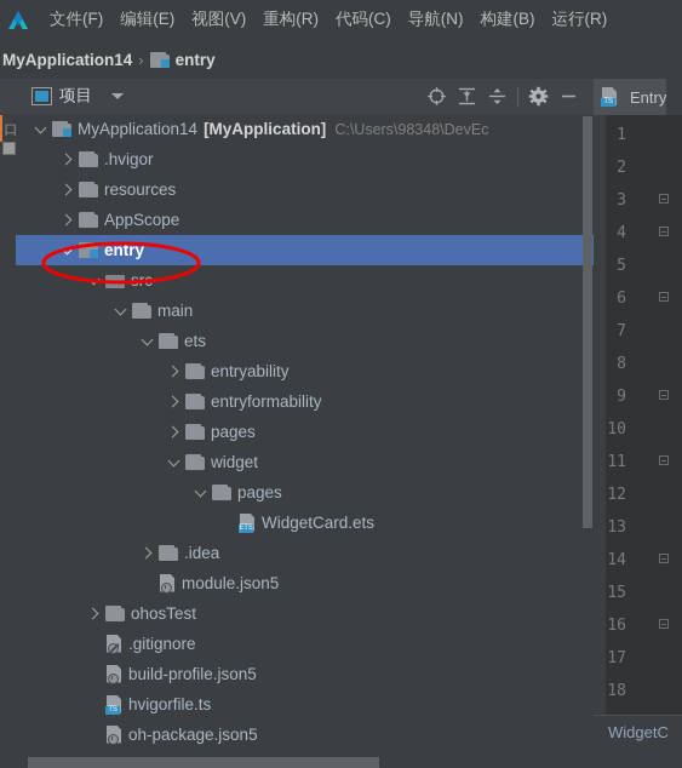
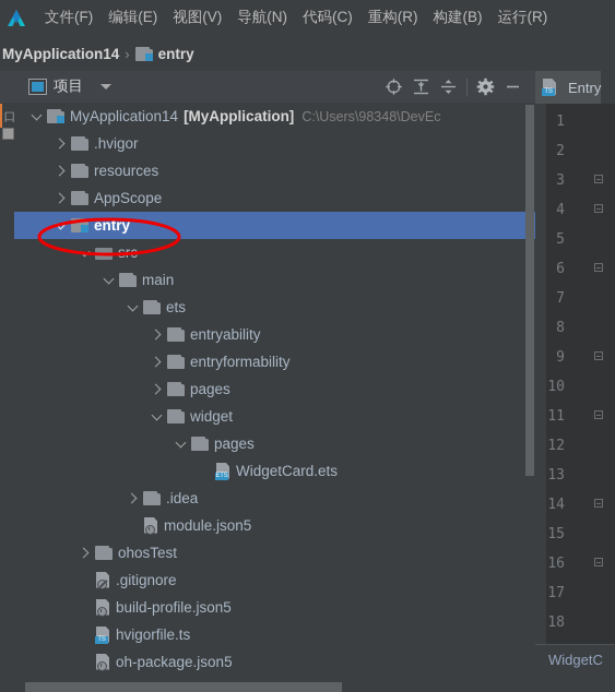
  文件(F)
  编辑(E)
  视图(V)
- 重构(R)
+ 导航(N)
  代码(C)
- 导航(N)
+ 重构(R)
  构建(B)
  运行(R)
  MyApplication14
  ›
  entry
  项目
  MyApplication14
  [MyApplication]
  C:\Users\98348\DevEc
  .hvigor
  resources
  AppScope
  entry
  main
  ets
  entryability
  entryformability
  pages
  widget
  pages
  WidgetCard.ets
  .idea
  module.json5
  ohosTest
  .gitignore
  build-profile.json5
  hvigorfile.ts
  oh-package.json5
  Entry
  1
  2
  3
  4
  5
  6
  7
  8
  9
  10
  11
  12
  13
  14
  15
  16
  17
  18
  WidgetC
